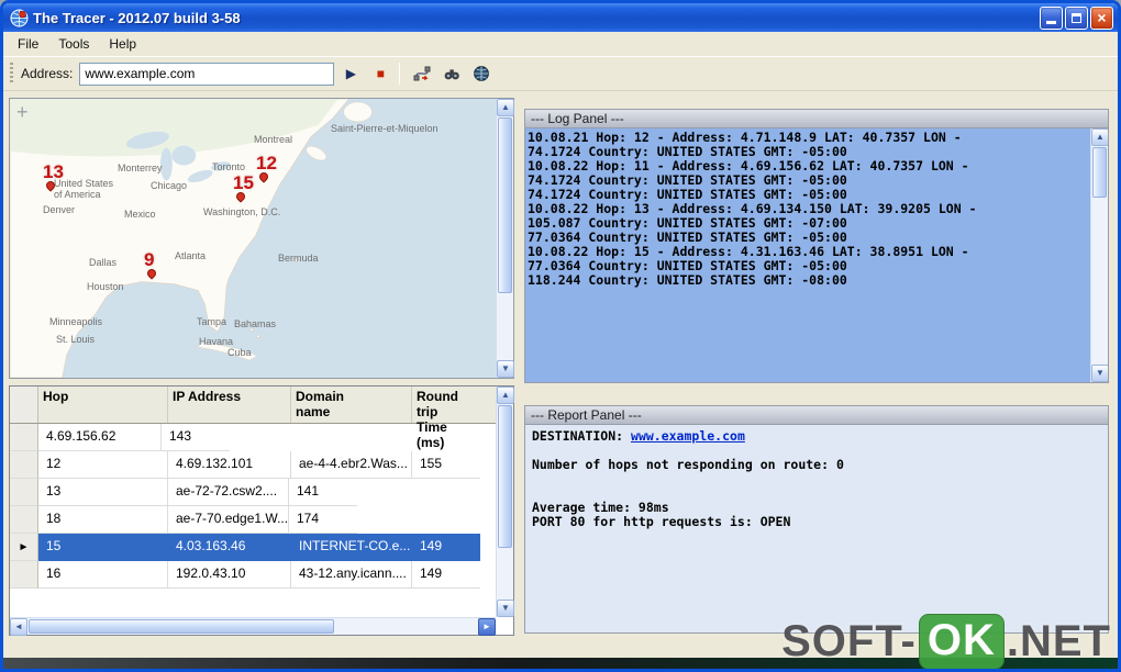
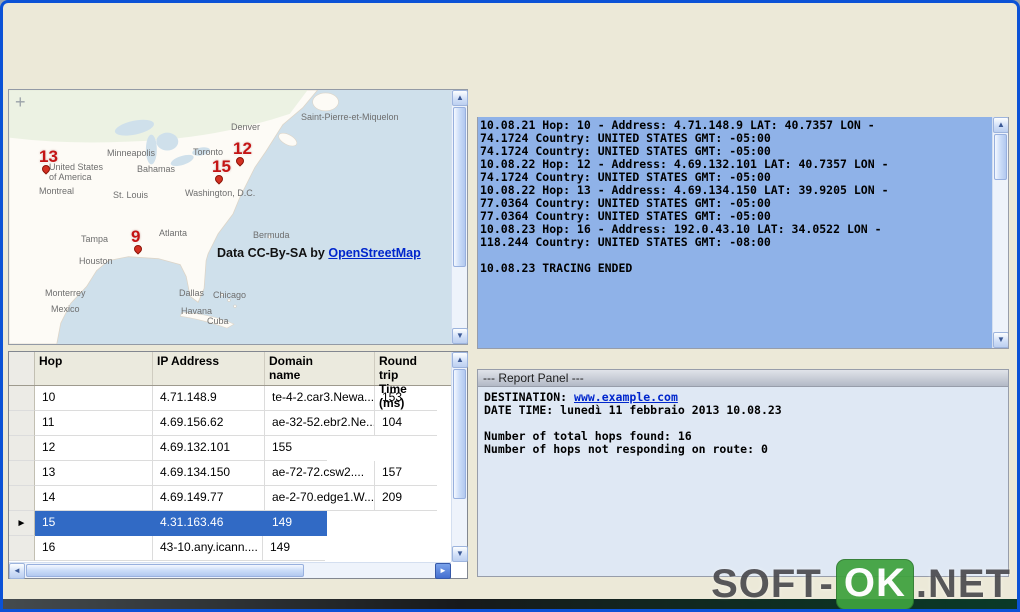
- The Tracer - 2012.07 build 3-58
- ×
- File
- Tools
- Help
- Address:
- www.example.com
- ▶
- ■
  +
  Saint-Pierre-et-Miquelon
- Monterrey
+ Minneapolis
- Montreal
+ Denver
  Toronto
- Chicago
+ Bahamas
  United States
  of America
- Mexico
+ St. Louis
  Washington, D.C.
- Denver
+ Montreal
  Atlanta
- Dallas
+ Tampa
  Bermuda
  Houston
- Minneapolis
+ Monterrey
- Tampa
+ Dallas
- Bahamas
+ Chicago
- St. Louis
+ Mexico
  Havana
  Cuba
  13
  12
  15
  9
+ Data CC-By-SA by OpenStreetMap
  ▲
  ▼
- --- Log Panel ---
- 10.08.21 Hop: 12 - Address: 4.71.148.9 LAT: 40.7357 LON -
+ 10.08.21 Hop: 10 - Address: 4.71.148.9 LAT: 40.7357 LON -
  74.1724 Country: UNITED STATES GMT: -05:00
- 10.08.22 Hop: 11 - Address: 4.69.156.62 LAT: 40.7357 LON -
  74.1724 Country: UNITED STATES GMT: -05:00
+ 10.08.22 Hop: 12 - Address: 4.69.132.101 LAT: 40.7357 LON -
  74.1724 Country: UNITED STATES GMT: -05:00
  10.08.22 Hop: 13 - Address: 4.69.134.150 LAT: 39.9205 LON -
- 105.087 Country: UNITED STATES GMT: -07:00
  77.0364 Country: UNITED STATES GMT: -05:00
- 10.08.22 Hop: 15 - Address: 4.31.163.46 LAT: 38.8951 LON -
  77.0364 Country: UNITED STATES GMT: -05:00
+ 10.08.23 Hop: 16 - Address: 192.0.43.10 LAT: 34.0522 LON -
  118.244 Country: UNITED STATES GMT: -08:00
+ 10.08.23 TRACING ENDED
  ▲
  ▼
  Hop
  IP Address
  Domain
  name
  Round trip
  Time (ms)
+ 10
+ 4.71.148.9
+ te-4-2.car3.Newa...
+ 153
+ 11
  4.69.156.62
+ ae-32-52.ebr2.Ne...
- 143
+ 104
  12
  4.69.132.101
- ae-4-4.ebr2.Was...
  155
  13
+ 4.69.134.150
  ae-72-72.csw2....
- 141
+ 157
- 18
+ 14
+ 4.69.149.77
- ae-7-70.edge1.W...
+ ae-2-70.edge1.W...
- 174
+ 209
  ►
  15
- 4.03.163.46
+ 4.31.163.46
- INTERNET-CO.e...
  149
  16
- 192.0.43.10
- 43-12.any.icann....
+ 43-10.any.icann....
  149
  ▲
  ▼
  ◄
  ►
  --- Report Panel ---
  DESTINATION: www.example.com
+ DATE TIME: lunedì 11 febbraio 2013 10.08.23
+ Number of total hops found: 16
  Number of hops not responding on route: 0
- Average time: 98ms
- PORT 80 for http requests is: OPEN
  SOFT-
  OK
  .NET
